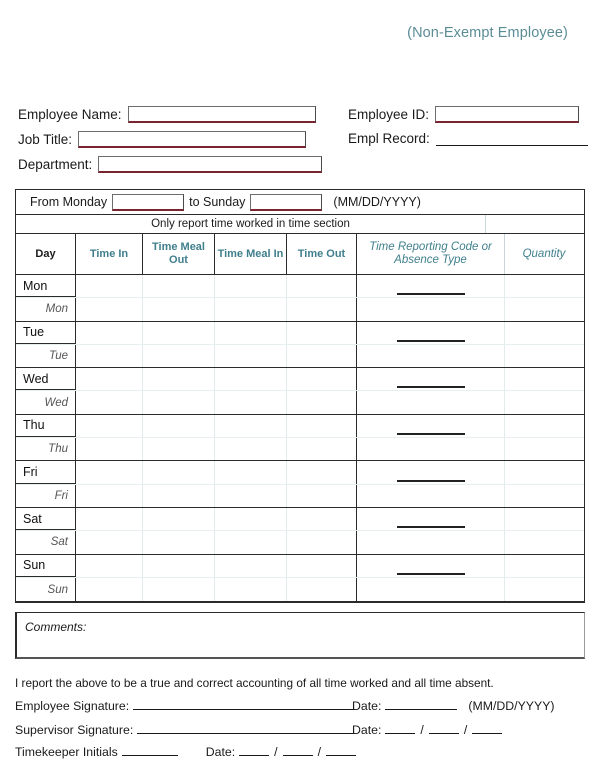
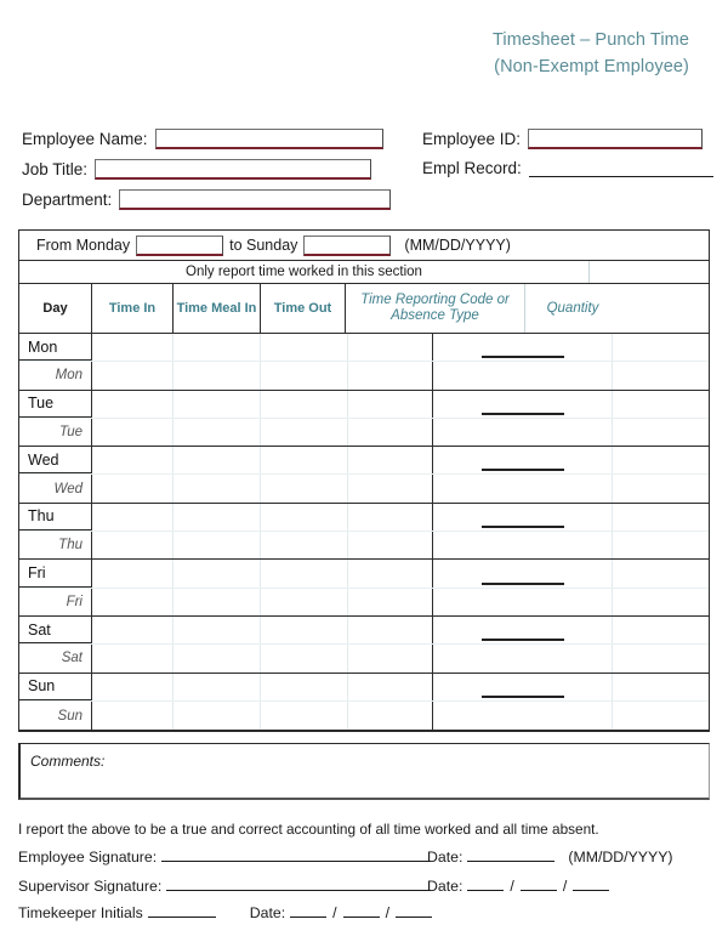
+ Timesheet – Punch Time
  (Non-Exempt Employee)
  Employee Name:
  Job Title:
  Department:
  Employee ID:
  Empl Record:
  From Monday
  to Sunday
  (MM/DD/YYYY)
- Only report time worked in time section
+ Only report time worked in this section
  Day
  Time In
- Time Meal Out
  Time Meal In
  Time Out
  Time Reporting Code or Absence Type
  Quantity
  Mon
  Mon
  Tue
  Tue
  Wed
  Wed
  Thu
  Thu
  Fri
  Fri
  Sat
  Sat
  Sun
  Sun
  Comments:
  I report the above to be a true and correct accounting of all time worked and all time absent.
  Employee Signature:
  Date:
  (MM/DD/YYYY)
  Supervisor Signature:
  Date:
  /
  /
  Timekeeper Initials
  Date:
  /
  /
